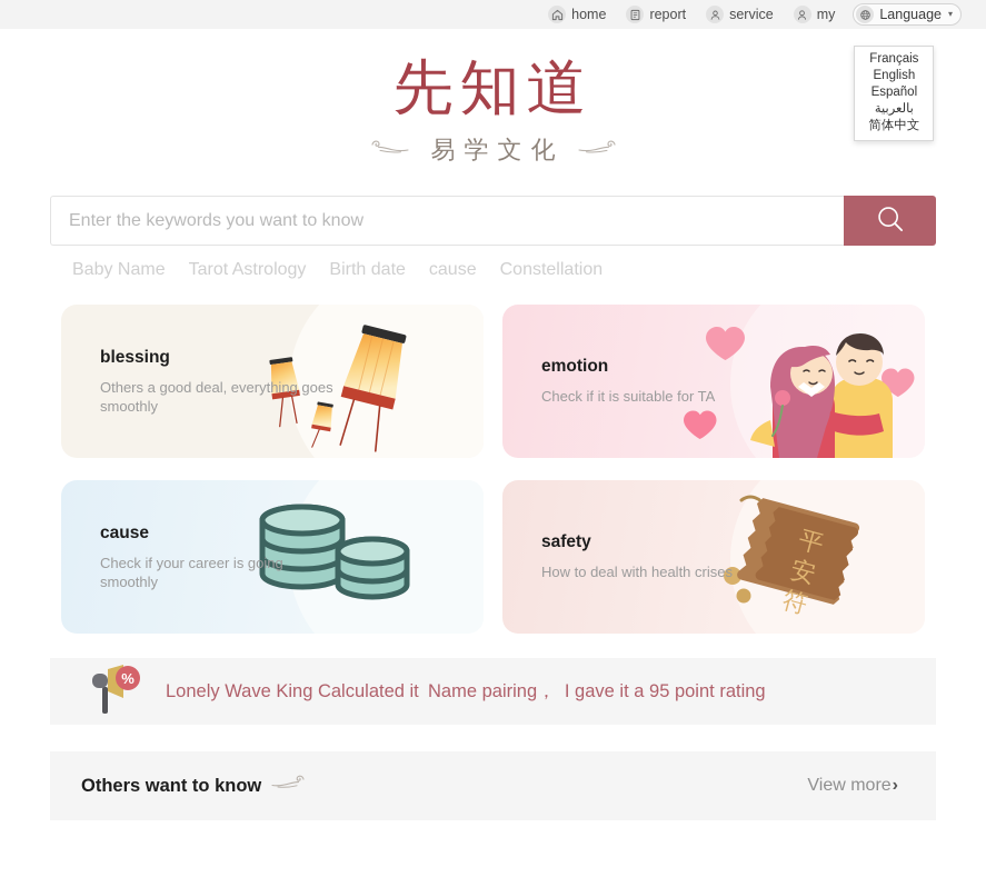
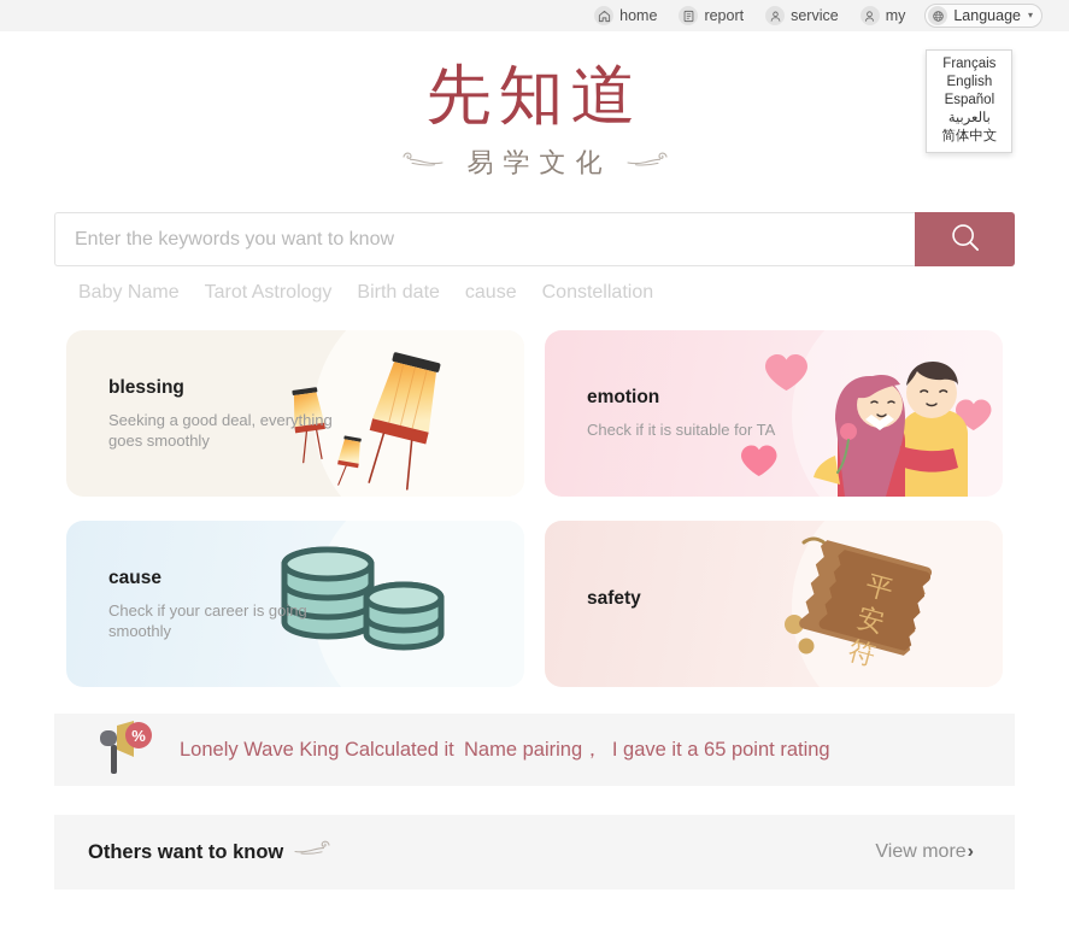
  home
  report
  service
  my
  Language
  ▾
  Français
  English
  Español
  بالعربية
  简体中文
  先知道
  易学文化
  Enter the keywords you want to know
  Baby Name
  Tarot Astrology
  Birth date
  cause
  Constellation
  blessing
- Others a good deal, everything goes smoothly
+ Seeking a good deal, everything goes smoothly
  emotion
  Check if it is suitable for TA
  cause
  Check if your career is going smoothly
  safety
- How to deal with health crises
  %
- Lonely Wave King Calculated it Name pairing， I gave it a 95 point rating
+ Lonely Wave King Calculated it Name pairing， I gave it a 65 point rating
  Others want to know
  View more
  ›
